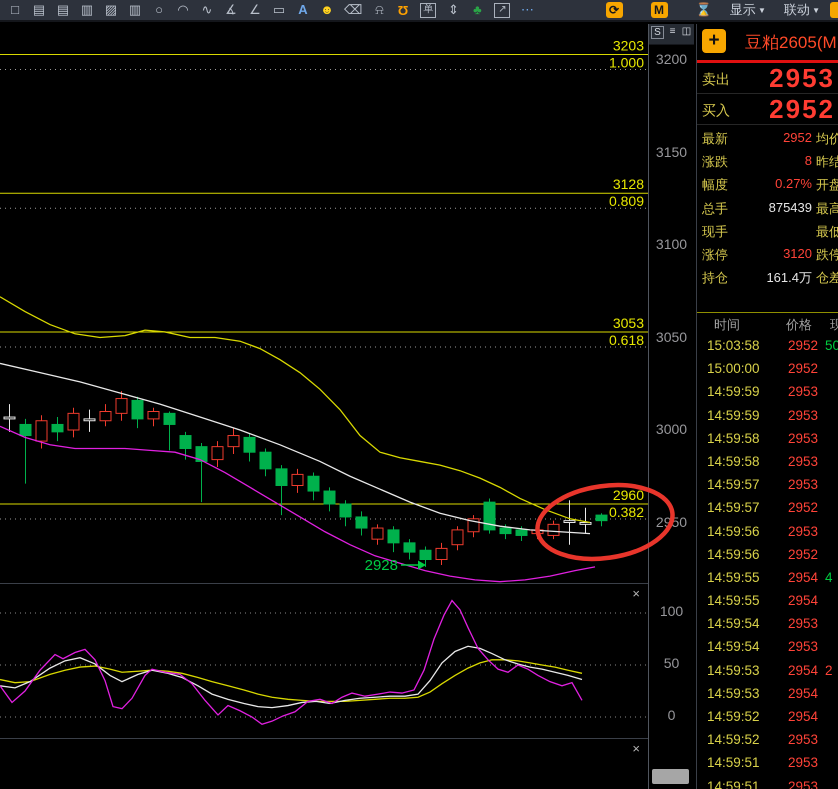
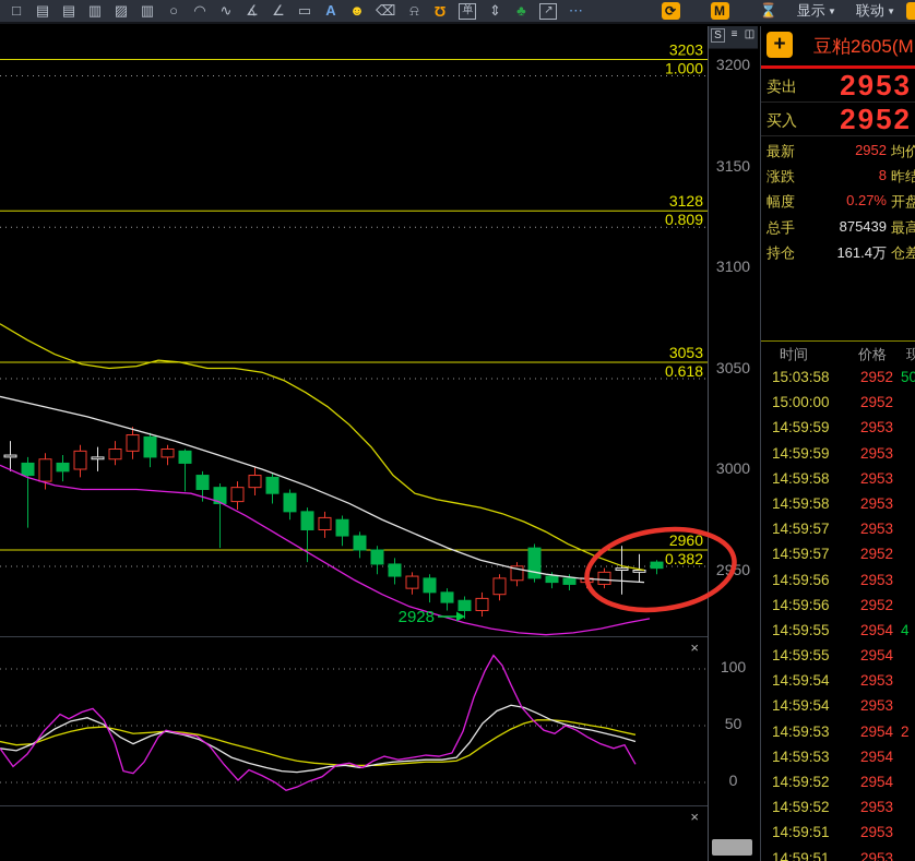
  □
  ▤
  ▤
  ▥
  ▨
  ▥
  ○
  ◠
  ∿
  ∡
  ∠
  ▭
  A
  ☻
  ⌫
  ⍾
  单
  ⇕
  ♣
  ↗
  ⋯
  ⟳
  M
  ⌛
  显示 ▼
  联动 ▼
  3203
  1.000
  3128
  0.809
  3053
  0.618
  2960
  0.382
  2928
  ×
  ×
  S
  ≡
  ◫
  3200
  3150
  3100
  3050
  3000
  2950
  100
  50
  0
  +
  豆粕2605(M
  卖出
  2953
  买入
  2952
  最新
  2952
  均价
  涨跌
  8
  昨结
  幅度
  0.27%
  开盘
  总手
  875439
  最高
- 现手
- 最低
- 涨停
- 3120
- 跌停
  持仓
  161.4万
  仓差
  时间
  价格
  现
  15:03:58
  2952
  50
  15:00:00
  2952
  14:59:59
  2953
  14:59:59
  2953
  14:59:58
  2953
  14:59:58
  2953
  14:59:57
  2953
  14:59:57
  2952
  14:59:56
  2953
  14:59:56
  2952
  14:59:55
  2954
  4
  14:59:55
  2954
  14:59:54
  2953
  14:59:54
  2953
  14:59:53
  2954
  2
  14:59:53
  2954
  14:59:52
  2954
  14:59:52
  2953
  14:59:51
  2953
  14:59:51
  2953
